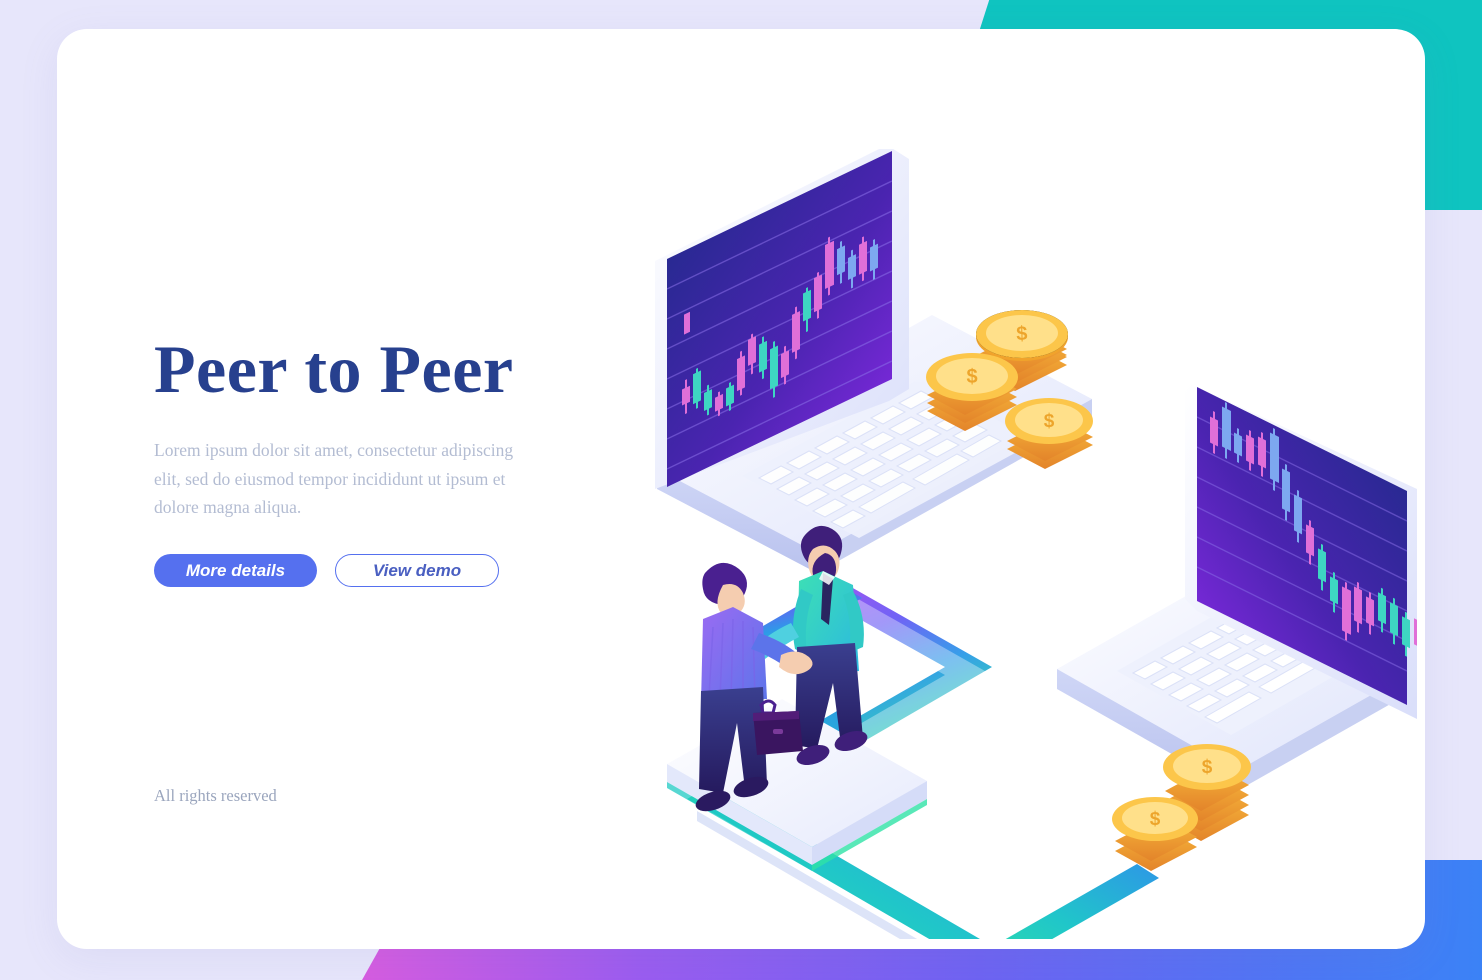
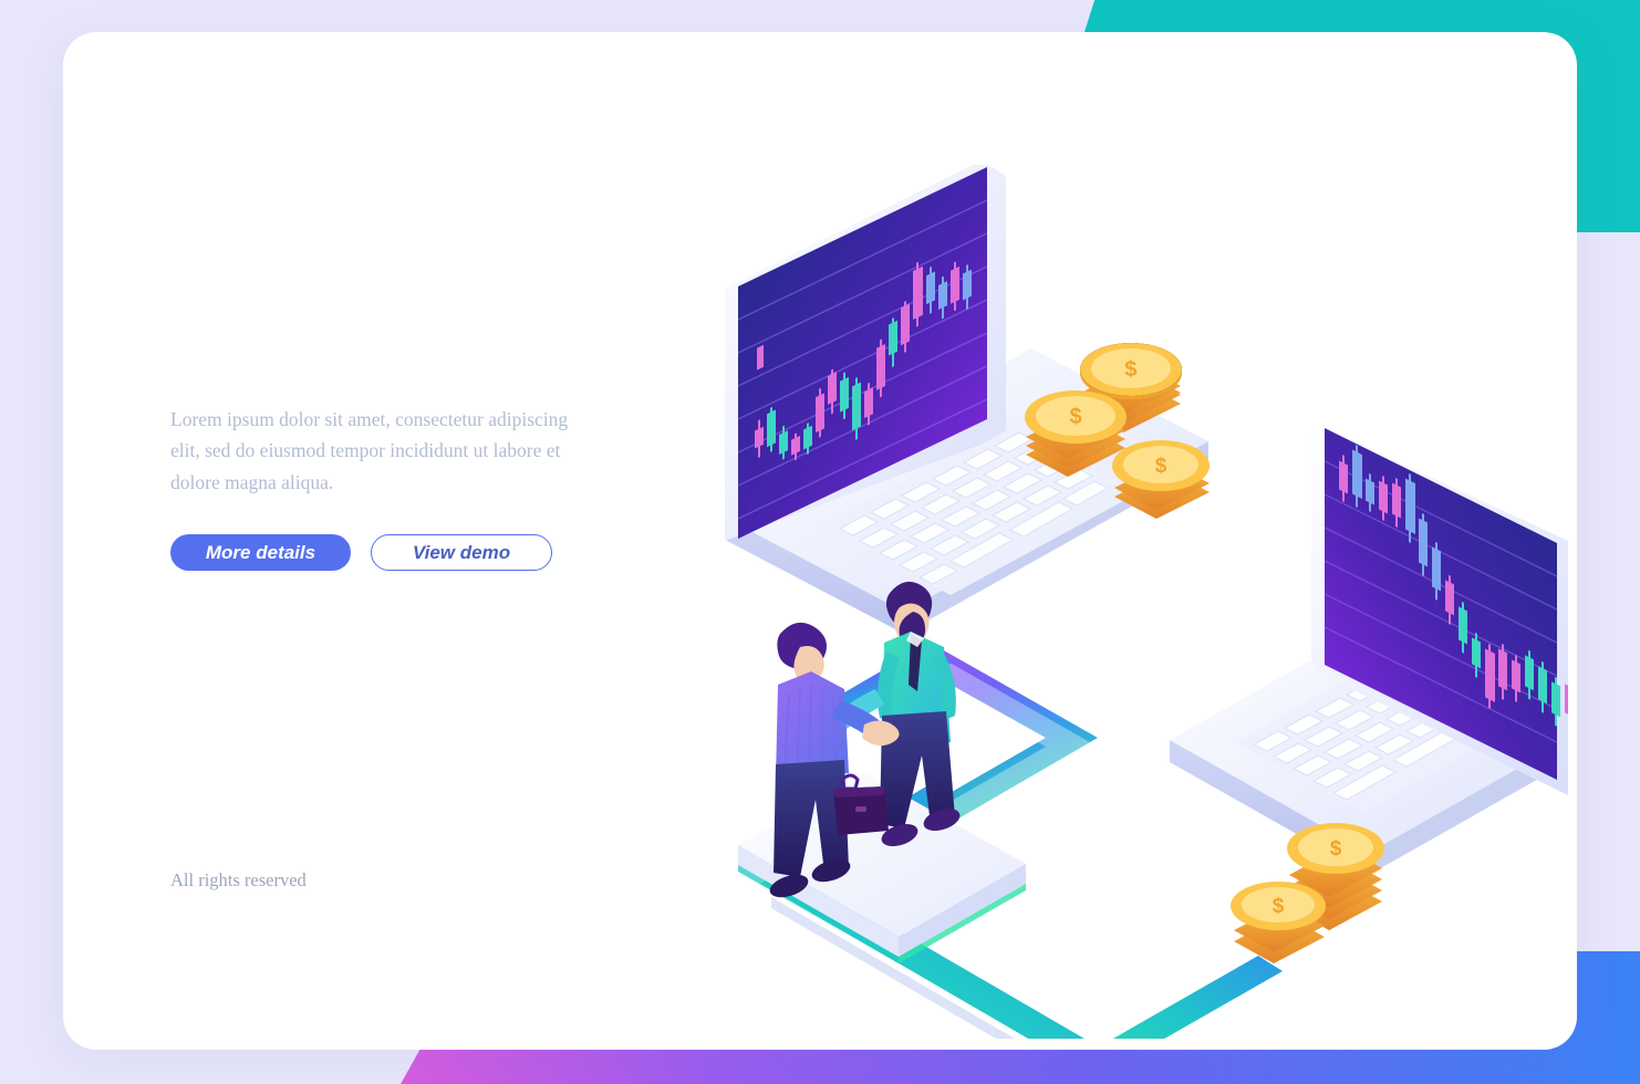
- Peer to Peer
- Lorem ipsum dolor sit amet, consectetur adipiscing elit, sed do eiusmod tempor incididunt ut ipsum et dolore magna aliqua.
+ Lorem ipsum dolor sit amet, consectetur adipiscing elit, sed do eiusmod tempor incididunt ut labore et dolore magna aliqua.
  More details
  View demo
  All rights reserved
  $
  $
  $
  $
